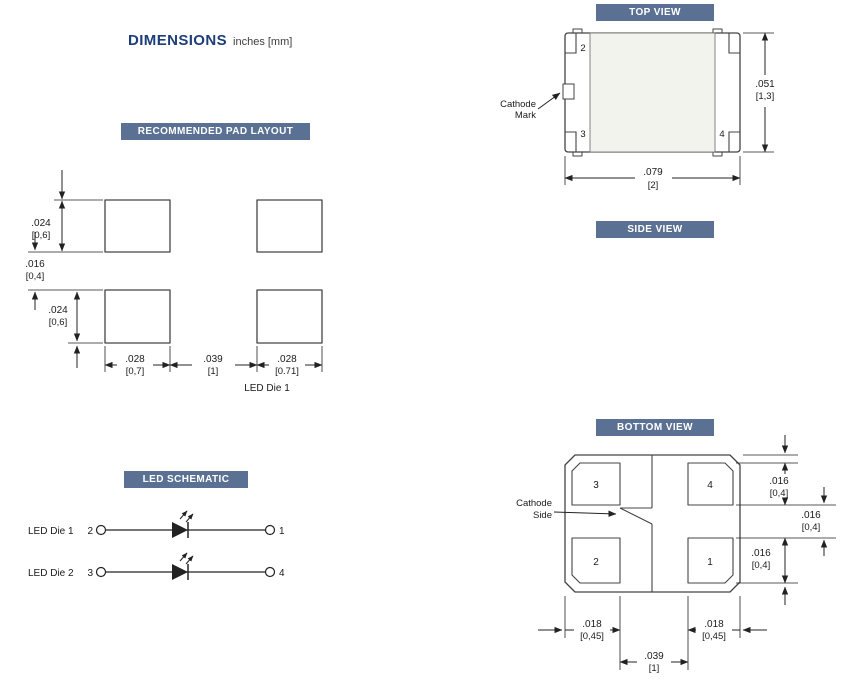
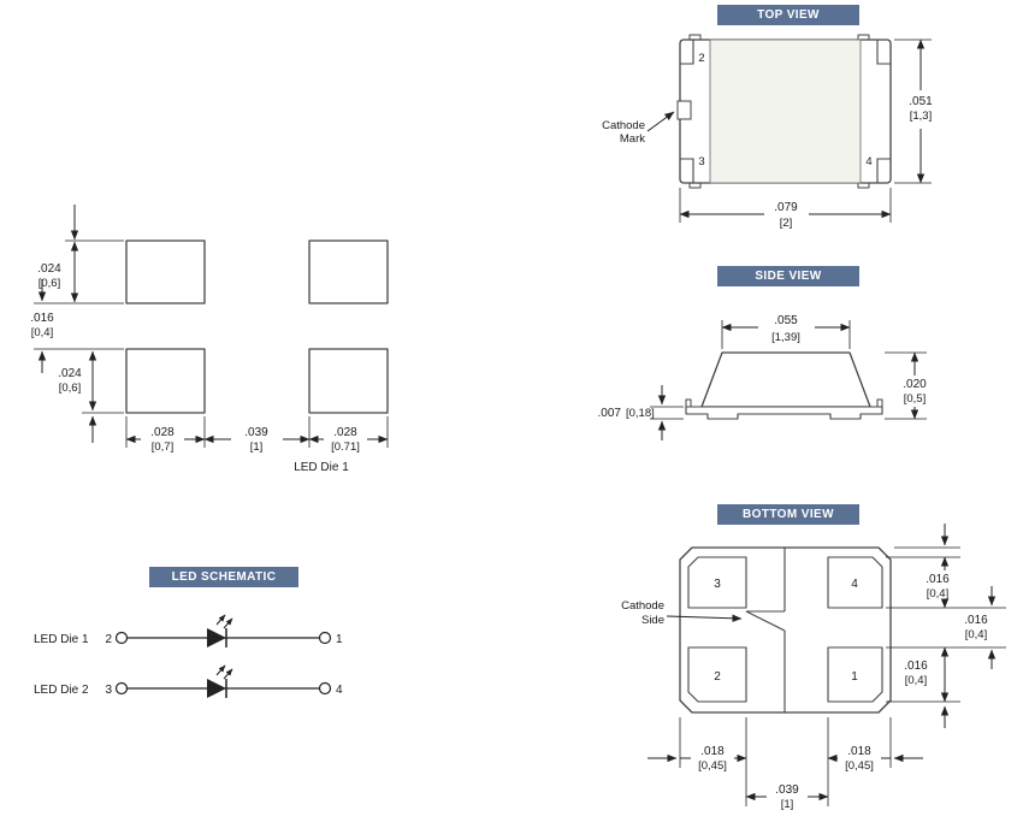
- DIMENSIONS
- inches [mm]
- RECOMMENDED PAD LAYOUT
  LED SCHEMATIC
  TOP VIEW
  SIDE VIEW
  BOTTOM VIEW
  .024
  [0,6]
  .016
  [0,4]
  .024
  [0,6]
  .028
  [0,7]
  .039
  [1]
  .028
  [0.71]
  LED Die 1
  2
  3
  4
  Cathode
  Mark
  .051
  [1,3]
  .079
  [2]
+ .055
+ [1,39]
+ .007
+ [0,18]
+ .020
+ [0,5]
  3
  4
  2
  1
  Cathode
  Side
  .016
  [0,4]
  .016
  [0,4]
  .016
  [0,4]
  .018
  [0,45]
  .018
  [0,45]
  .039
  [1]
  LED Die 1
  2
  1
  LED Die 2
  3
  4
